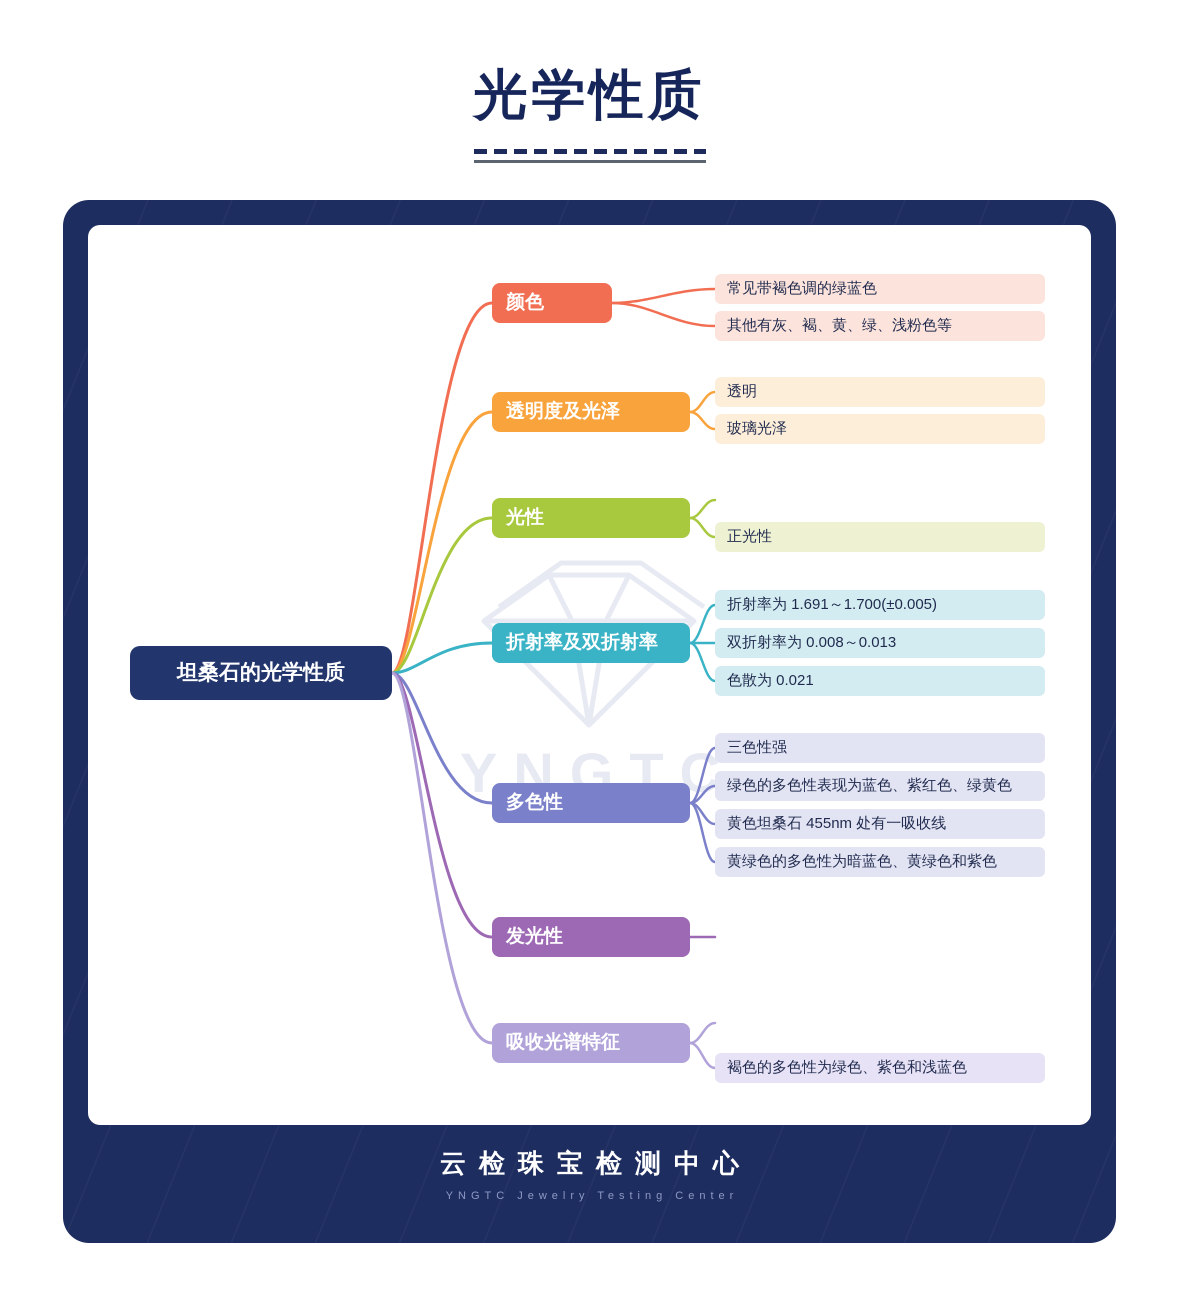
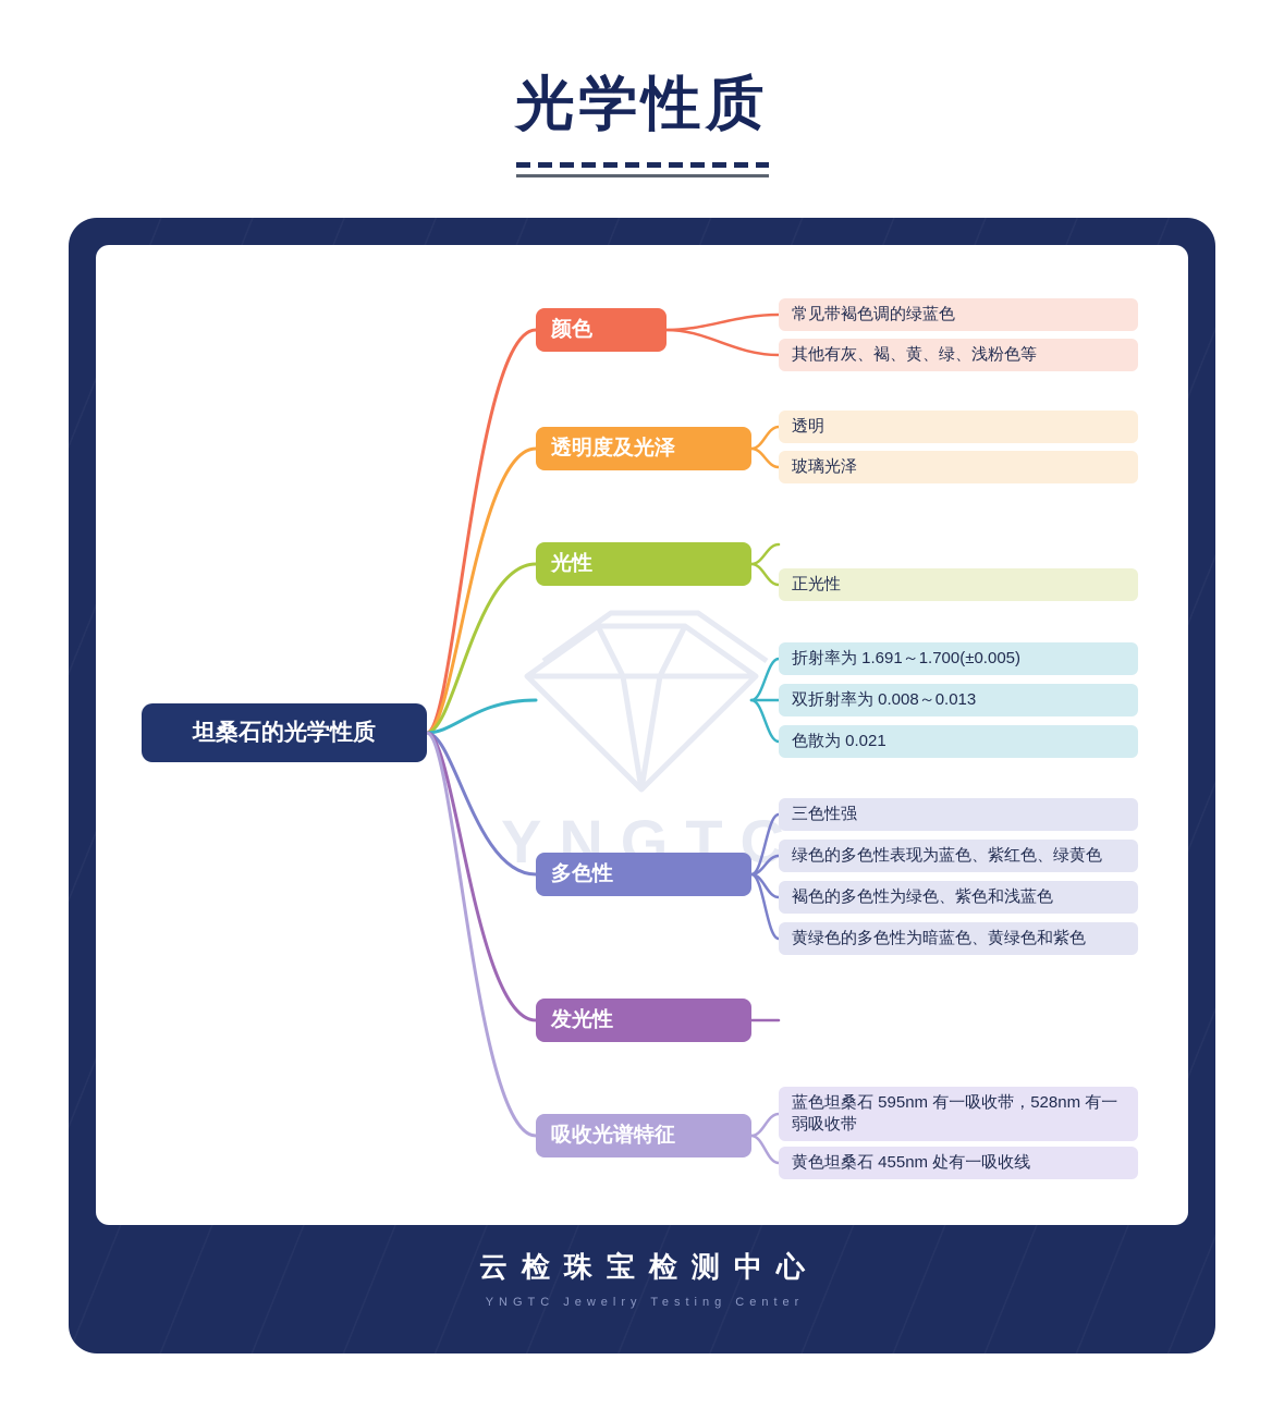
  光学性质
  YNGTC
  坦桑石的光学性质
  颜色
  透明度及光泽
  光性
- 折射率及双折射率
  多色性
  发光性
  吸收光谱特征
  常见带褐色调的绿蓝色
  其他有灰、褐、黄、绿、浅粉色等
  透明
  玻璃光泽
  正光性
  折射率为 1.691～1.700(±0.005)
  双折射率为 0.008～0.013
  色散为 0.021
  三色性强
  绿色的多色性表现为蓝色、紫红色、绿黄色
- 黄色坦桑石 455nm 处有一吸收线
+ 褐色的多色性为绿色、紫色和浅蓝色
  黄绿色的多色性为暗蓝色、黄绿色和紫色
+ 蓝色坦桑石 595nm 有一吸收带，528nm 有一弱吸收带
- 褐色的多色性为绿色、紫色和浅蓝色
+ 黄色坦桑石 455nm 处有一吸收线
  云检珠宝检测中心
  YNGTC Jewelry Testing Center
